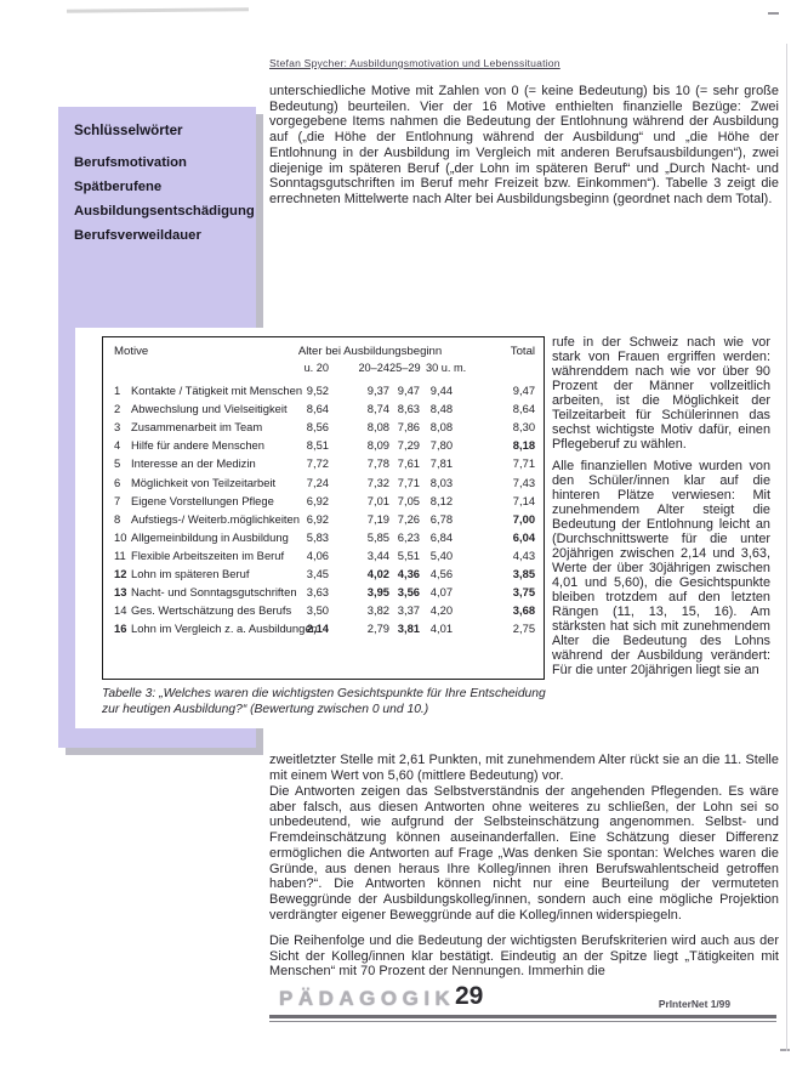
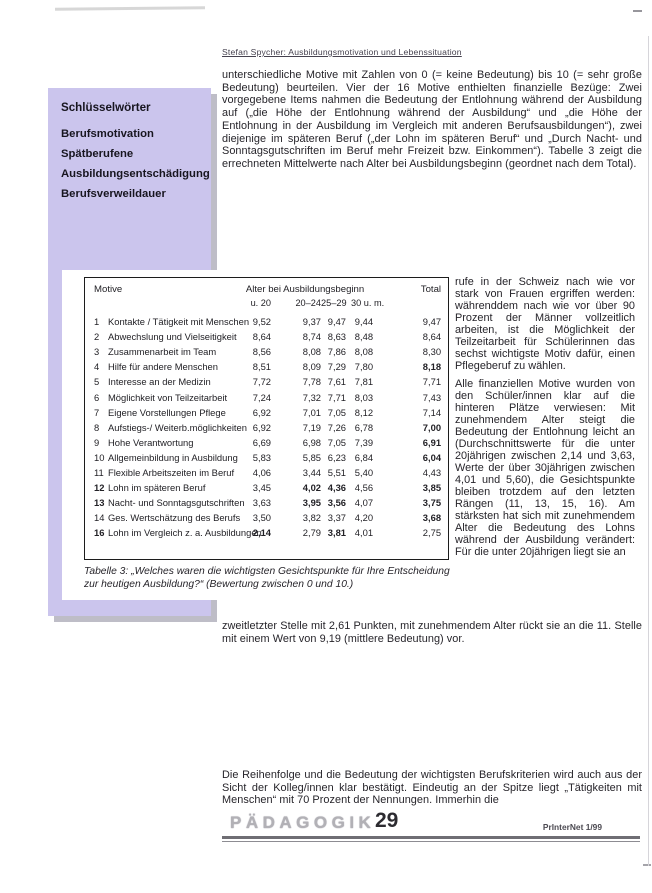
  Stefan Spycher: Ausbildungsmotivation und Lebenssituation
  Schlüsselwörter
  Berufsmotivation
  Spätberufene
  Ausbildungsentschädigung
  Berufsverweildauer
  unterschiedliche Motive mit Zahlen von 0 (= keine Bedeutung) bis 10 (= sehr große Bedeutung) beurteilen. Vier der 16 Motive enthielten finanzielle Bezüge: Zwei vorgegebene Items nahmen die Bedeutung der Entlohnung während der Ausbildung auf („die Höhe der Entlohnung während der Ausbildung“ und „die Höhe der Entlohnung in der Ausbildung im Vergleich mit anderen Berufsausbildungen“), zwei diejenige im späteren Beruf („der Lohn im späteren Beruf“ und „Durch Nacht- und Sonntagsgutschriften im Beruf mehr Freizeit bzw. Einkommen“). Tabelle 3 zeigt die errechneten Mittelwerte nach Alter bei Ausbildungsbeginn (geordnet nach dem Total).
  Motive	Alter bei Ausbildungsbeginn	Total
  	u. 20	20–24	25–29	30 u. m.
  1 Kontakte / Tätigkeit mit Menschen	9,52	9,37	9,47	9,44	9,47
  2 Abwechslung und Vielseitigkeit	8,64	8,74	8,63	8,48	8,64
  3 Zusammenarbeit im Team	8,56	8,08	7,86	8,08	8,30
  4 Hilfe für andere Menschen	8,51	8,09	7,29	7,80	8,18
  5 Interesse an der Medizin	7,72	7,78	7,61	7,81	7,71
  6 Möglichkeit von Teilzeitarbeit	7,24	7,32	7,71	8,03	7,43
  7 Eigene Vorstellungen Pflege	6,92	7,01	7,05	8,12	7,14
  8 Aufstiegs-/ Weiterb.möglichkeiten	6,92	7,19	7,26	6,78	7,00
+ 9 Hohe Verantwortung	6,69	6,98	7,05	7,39	6,91
  10 Allgemeinbildung in Ausbildung	5,83	5,85	6,23	6,84	6,04
  11 Flexible Arbeitszeiten im Beruf	4,06	3,44	5,51	5,40	4,43
  12 Lohn im späteren Beruf	3,45	4,02	4,36	4,56	3,85
  13 Nacht- und Sonntagsgutschriften	3,63	3,95	3,56	4,07	3,75
  14 Ges. Wertschätzung des Berufs	3,50	3,82	3,37	4,20	3,68
  16 Lohn im Vergleich z. a. Ausbildungen	2,14	2,79	3,81	4,01	2,75
  Tabelle 3: „Welches waren die wichtigsten Gesichtspunkte für Ihre Entscheidung zur heutigen Ausbildung?“ (Bewertung zwischen 0 und 10.)
  rufe in der Schweiz nach wie vor stark von Frauen ergriffen werden: währenddem nach wie vor über 90 Prozent der Männer vollzeitlich arbeiten, ist die Möglichkeit der Teilzeitarbeit für Schülerinnen das sechst wichtigste Motiv dafür, einen Pflegeberuf zu wählen.
  Alle finanziellen Motive wurden von den Schüler/innen klar auf die hinteren Plätze verwiesen: Mit zunehmendem Alter steigt die Bedeutung der Entlohnung leicht an (Durchschnittswerte für die unter 20jährigen zwischen 2,14 und 3,63, Werte der über 30jährigen zwischen 4,01 und 5,60), die Gesichtspunkte bleiben trotzdem auf den letzten Rängen (11, 13, 15, 16). Am stärksten hat sich mit zunehmendem Alter die Bedeutung des Lohns während der Ausbildung verändert: Für die unter 20jährigen liegt sie an
- zweitletzter Stelle mit 2,61 Punkten, mit zunehmendem Alter rückt sie an die 11. Stelle mit einem Wert von 5,60 (mittlere Bedeutung) vor.
+ zweitletzter Stelle mit 2,61 Punkten, mit zunehmendem Alter rückt sie an die 11. Stelle mit einem Wert von 9,19 (mittlere Bedeutung) vor.
- Die Antworten zeigen das Selbstverständnis der angehenden Pflegenden. Es wäre aber falsch, aus diesen Antworten ohne weiteres zu schließen, der Lohn sei so unbedeutend, wie aufgrund der Selbsteinschätzung angenommen. Selbst- und Fremdeinschätzung können auseinanderfallen. Eine Schätzung dieser Differenz ermöglichen die Antworten auf Frage „Was denken Sie spontan: Welches waren die Gründe, aus denen heraus Ihre Kolleg/innen ihren Berufswahlentscheid getroffen haben?“. Die Antworten können nicht nur eine Beurteilung der vermuteten Beweggründe der Ausbildungskolleg/innen, sondern auch eine mögliche Projektion verdrängter eigener Beweggründe auf die Kolleg/innen widerspiegeln.
  Die Reihenfolge und die Bedeutung der wichtigsten Berufskriterien wird auch aus der Sicht der Kolleg/innen klar bestätigt. Eindeutig an der Spitze liegt „Tätigkeiten mit Menschen“ mit 70 Prozent der Nennungen. Immerhin die
  PÄDAGOGIK
  29
  PrInterNet 1/99
